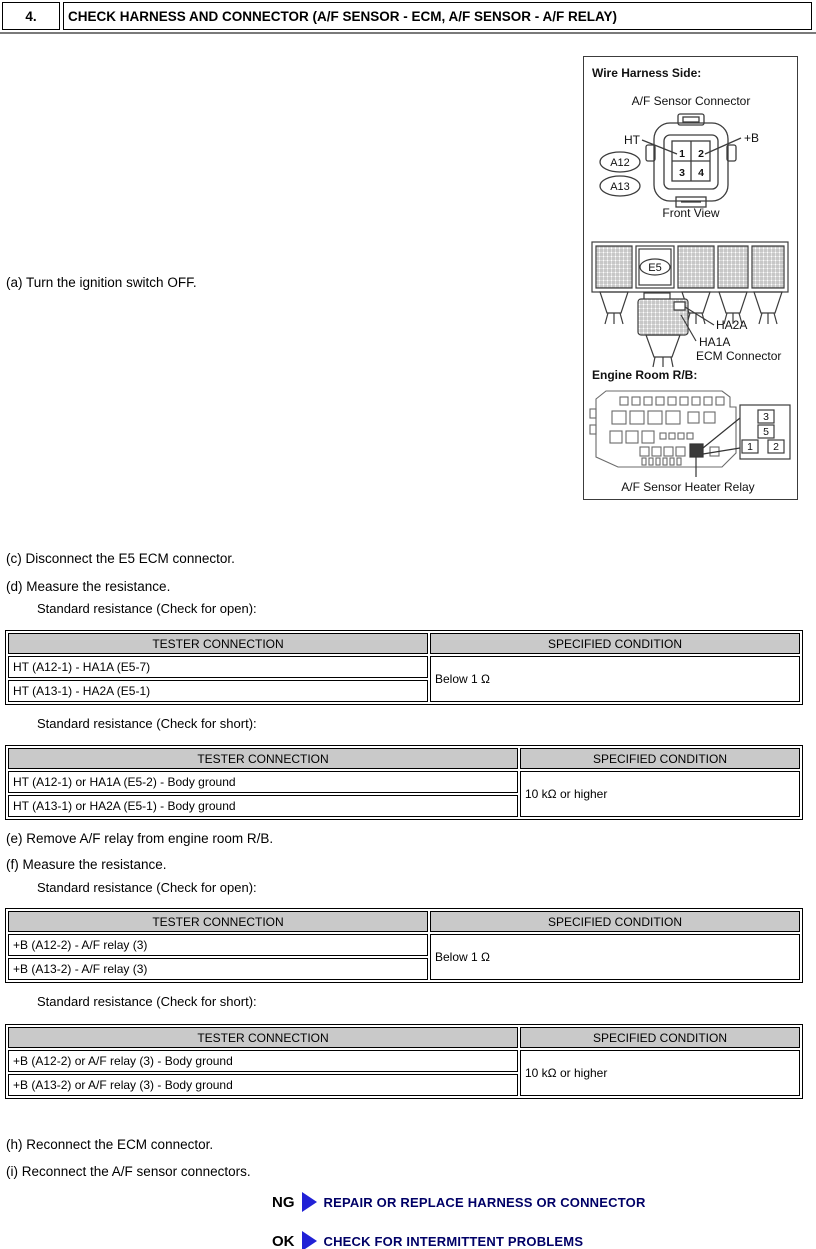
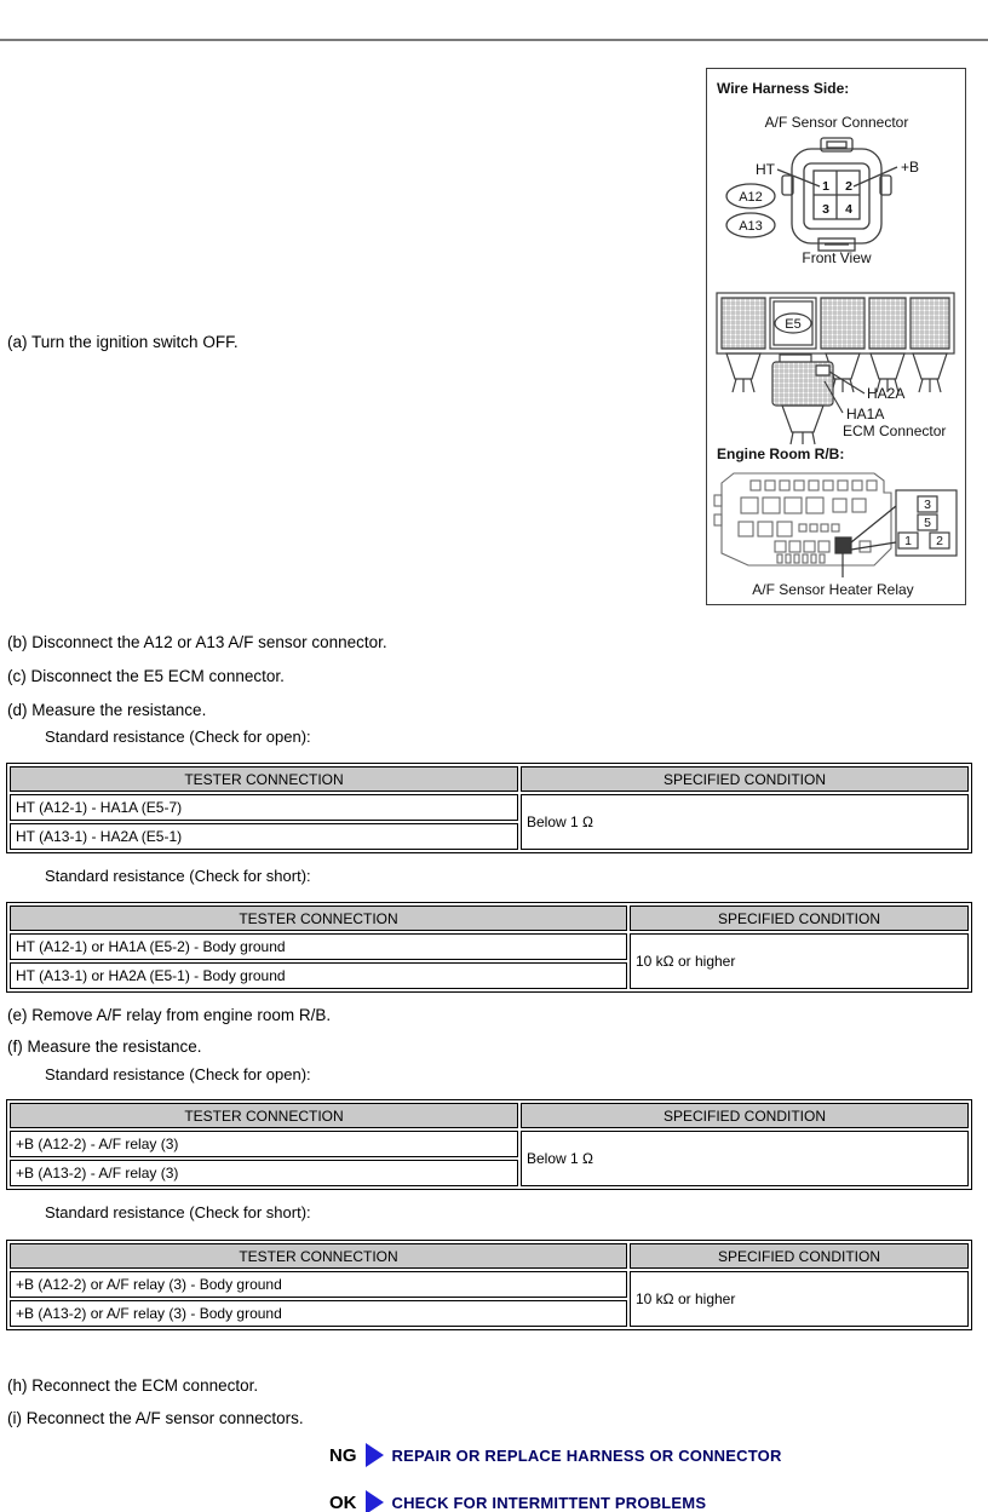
- 4.
- CHECK HARNESS AND CONNECTOR (A/F SENSOR - ECM, A/F SENSOR - A/F RELAY)
  (a) Turn the ignition switch OFF.
+ (b) Disconnect the A12 or A13 A/F sensor connector.
  (c) Disconnect the E5 ECM connector.
  (d) Measure the resistance.
  Standard resistance (Check for open):
  TESTER CONNECTION	SPECIFIED CONDITION
  HT (A12-1) - HA1A (E5-7)	Below 1 Ω
  HT (A13-1) - HA2A (E5-1)
  Standard resistance (Check for short):
  TESTER CONNECTION	SPECIFIED CONDITION
  HT (A12-1) or HA1A (E5-2) - Body ground	10 kΩ or higher
  HT (A13-1) or HA2A (E5-1) - Body ground
  (e) Remove A/F relay from engine room R/B.
  (f) Measure the resistance.
  Standard resistance (Check for open):
  TESTER CONNECTION	SPECIFIED CONDITION
  +B (A12-2) - A/F relay (3)	Below 1 Ω
  +B (A13-2) - A/F relay (3)
  Standard resistance (Check for short):
  TESTER CONNECTION	SPECIFIED CONDITION
  +B (A12-2) or A/F relay (3) - Body ground	10 kΩ or higher
  +B (A13-2) or A/F relay (3) - Body ground
  (h) Reconnect the ECM connector.
  (i) Reconnect the A/F sensor connectors.
  NG
  REPAIR OR REPLACE HARNESS OR CONNECTOR
  OK
  CHECK FOR INTERMITTENT PROBLEMS
  Wire Harness Side:
  A/F Sensor Connector
  1
  2
  3
  4
  HT
  +B
  A12
  A13
  Front View
  E5
  HA2A
  HA1A
  ECM Connector
  Engine Room R/B:
  3
  5
  1
  2
  A/F Sensor Heater Relay
